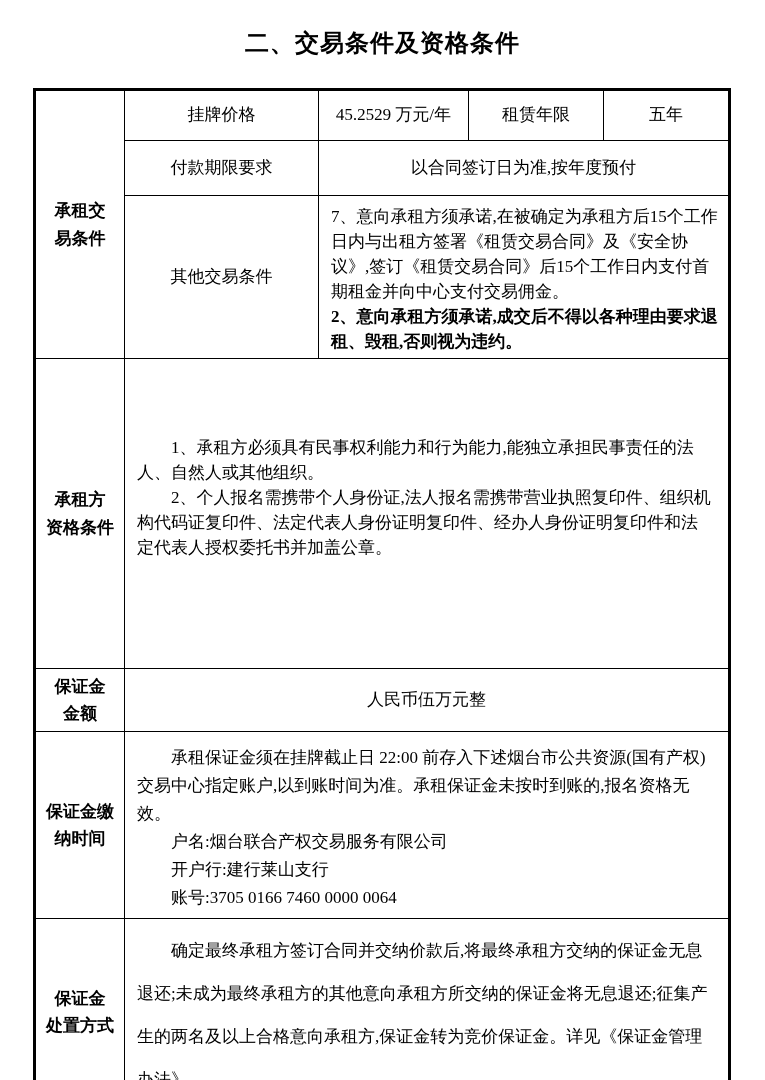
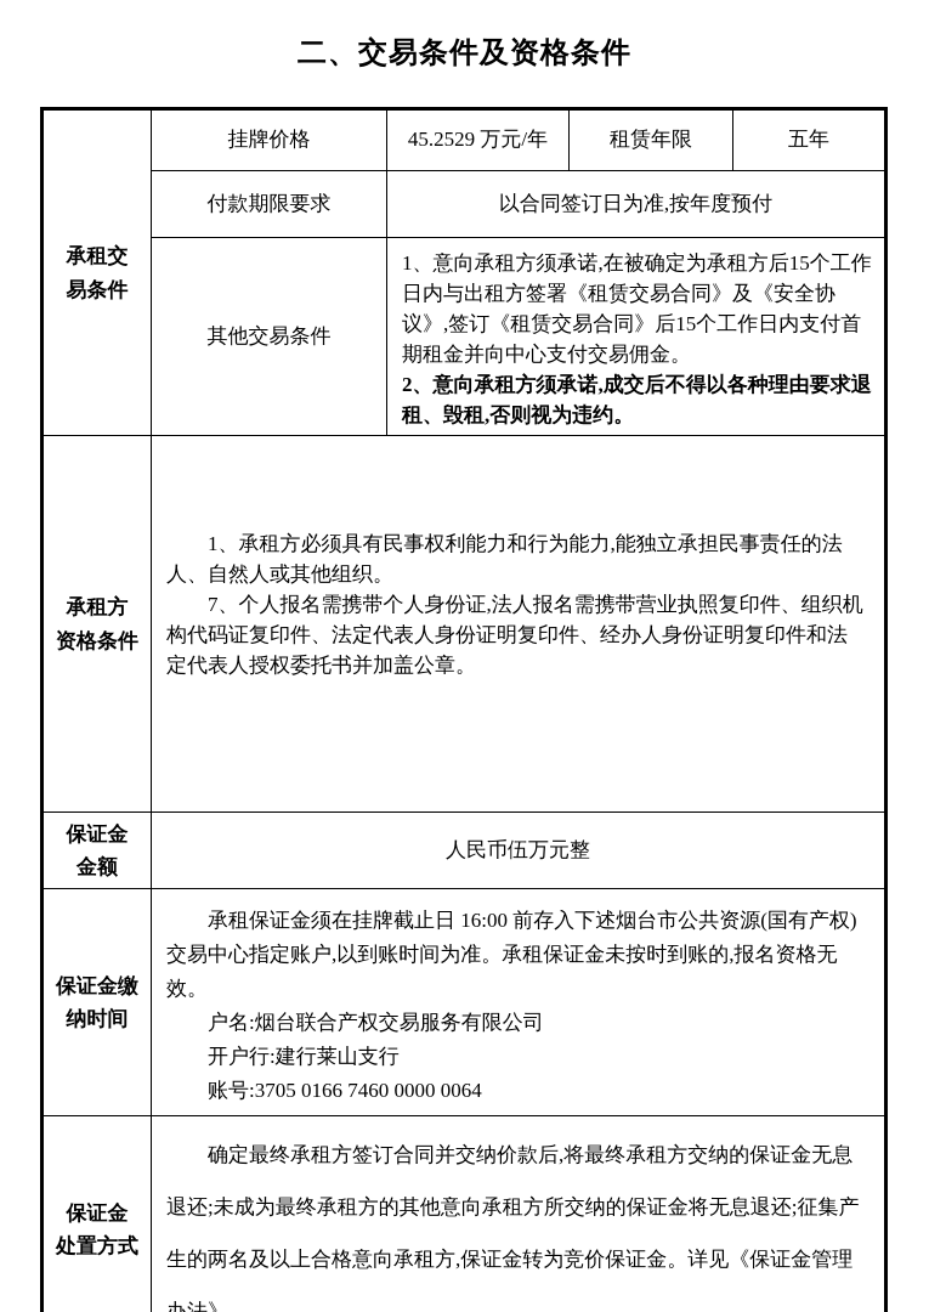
  二、交易条件及资格条件
  承租交 易条件	挂牌价格	45.2529 万元/年	租赁年限	五年
  付款期限要求	以合同签订日为准,按年度预付
- 其他交易条件	7、意向承租方须承诺,在被确定为承租方后15个工作日内与出租方签署《租赁交易合同》及《安全协议》,签订《租赁交易合同》后15个工作日内支付首期租金并向中心支付交易佣金。 2、意向承租方须承诺,成交后不得以各种理由要求退租、毁租,否则视为违约。
+ 其他交易条件	1、意向承租方须承诺,在被确定为承租方后15个工作日内与出租方签署《租赁交易合同》及《安全协议》,签订《租赁交易合同》后15个工作日内支付首期租金并向中心支付交易佣金。 2、意向承租方须承诺,成交后不得以各种理由要求退租、毁租,否则视为违约。
- 承租方 资格条件	1、承租方必须具有民事权利能力和行为能力,能独立承担民事责任的法人、自然人或其他组织。 2、个人报名需携带个人身份证,法人报名需携带营业执照复印件、组织机构代码证复印件、法定代表人身份证明复印件、经办人身份证明复印件和法定代表人授权委托书并加盖公章。
+ 承租方 资格条件	1、承租方必须具有民事权利能力和行为能力,能独立承担民事责任的法人、自然人或其他组织。 7、个人报名需携带个人身份证,法人报名需携带营业执照复印件、组织机构代码证复印件、法定代表人身份证明复印件、经办人身份证明复印件和法定代表人授权委托书并加盖公章。
  保证金 金额	人民币伍万元整
- 保证金缴 纳时间	承租保证金须在挂牌截止日 22:00 前存入下述烟台市公共资源(国有产权)交易中心指定账户,以到账时间为准。承租保证金未按时到账的,报名资格无效。 户名:烟台联合产权交易服务有限公司 开户行:建行莱山支行 账号:3705 0166 7460 0000 0064
+ 保证金缴 纳时间	承租保证金须在挂牌截止日 16:00 前存入下述烟台市公共资源(国有产权)交易中心指定账户,以到账时间为准。承租保证金未按时到账的,报名资格无效。 户名:烟台联合产权交易服务有限公司 开户行:建行莱山支行 账号:3705 0166 7460 0000 0064
  保证金 处置方式	确定最终承租方签订合同并交纳价款后,将最终承租方交纳的保证金无息退还;未成为最终承租方的其他意向承租方所交纳的保证金将无息退还;征集产生的两名及以上合格意向承租方,保证金转为竞价保证金。详见《保证金管理
